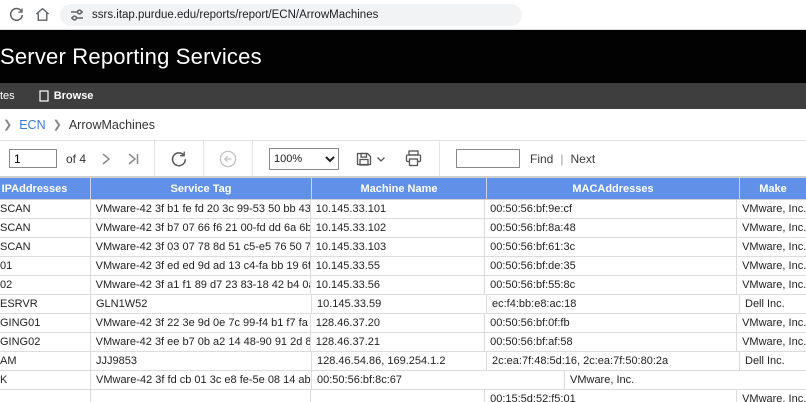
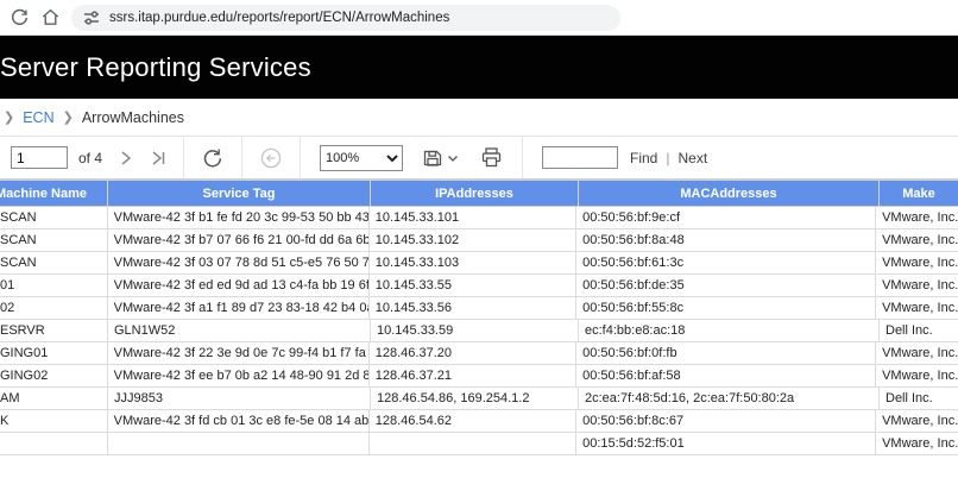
  ssrs.itap.purdue.edu/reports/report/ECN/ArrowMachines
  Server Reporting Services
- tes
- Browse
  ❯
  ECN
  ❯
  ArrowMachines
  1
  of 4
  100%
  Find
  |
  Next
- IPAddresses
+ Machine Name
  Service Tag
- Machine Name
+ IPAddresses
  MACAddresses
  Make
  SCAN
  VMware-42 3f b1 fe fd 20 3c 99-53 50 bb 43
  10.145.33.101
  00:50:56:bf:9e:cf
  VMware, Inc.
  SCAN
  VMware-42 3f b7 07 66 f6 21 00-fd dd 6a 6b
  10.145.33.102
  00:50:56:bf:8a:48
  VMware, Inc.
  SCAN
  VMware-42 3f 03 07 78 8d 51 c5-e5 76 50 7
  10.145.33.103
  00:50:56:bf:61:3c
  VMware, Inc.
  01
  VMware-42 3f ed ed 9d ad 13 c4-fa bb 19 6f
  10.145.33.55
  00:50:56:bf:de:35
  VMware, Inc.
  02
  VMware-42 3f a1 f1 89 d7 23 83-18 42 b4 0
  10.145.33.56
  00:50:56:bf:55:8c
  VMware, Inc.
  ESRVR
  GLN1W52
  10.145.33.59
  ec:f4:bb:e8:ac:18
  Dell Inc.
  GING01
  VMware-42 3f 22 3e 9d 0e 7c 99-f4 b1 f7 fa
  128.46.37.20
  00:50:56:bf:0f:fb
  VMware, Inc.
  GING02
  VMware-42 3f ee b7 0b a2 14 48-90 91 2d 8
  128.46.37.21
  00:50:56:bf:af:58
  VMware, Inc.
  AM
  JJJ9853
  128.46.54.86, 169.254.1.2
  2c:ea:7f:48:5d:16, 2c:ea:7f:50:80:2a
  Dell Inc.
  K
  VMware-42 3f fd cb 01 3c e8 fe-5e 08 14 ab
+ 128.46.54.62
  00:50:56:bf:8c:67
  VMware, Inc.
  00:15:5d:52:f5:01
  VMware, Inc.
